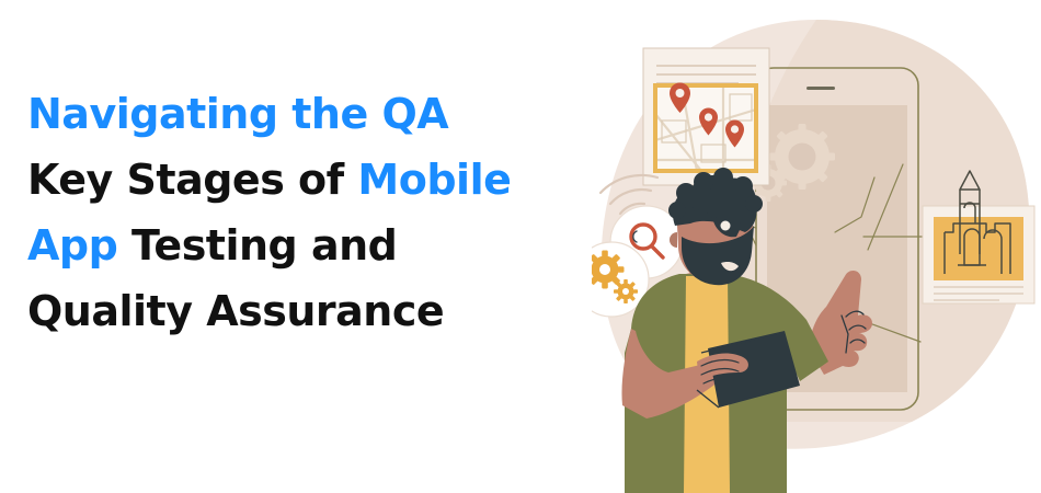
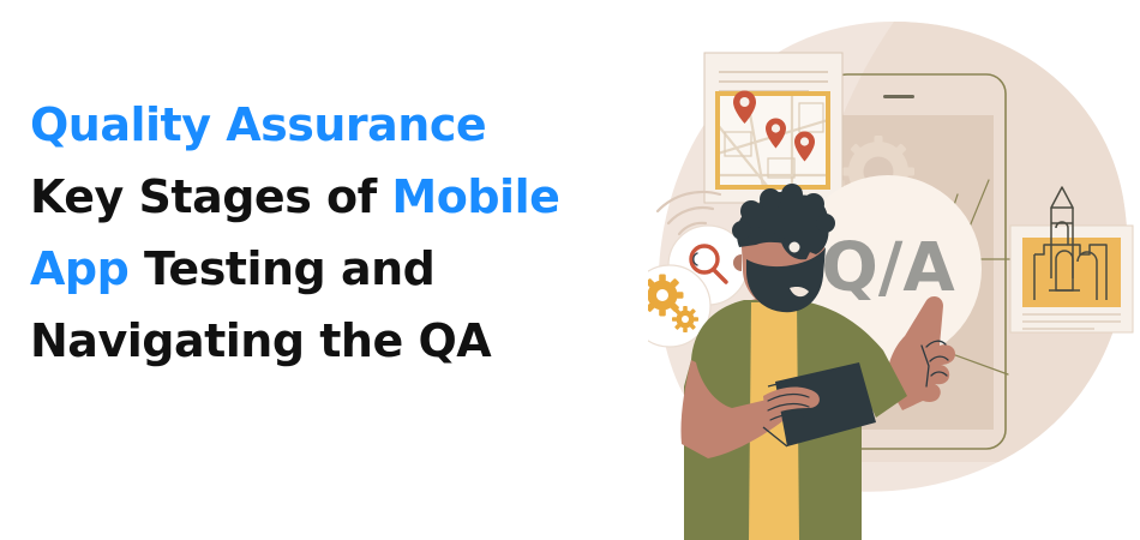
- Navigating the QA
+ Quality Assurance
  Key Stages of Mobile
  App Testing and
- Quality Assurance
+ Navigating the QA
+ Q/A
